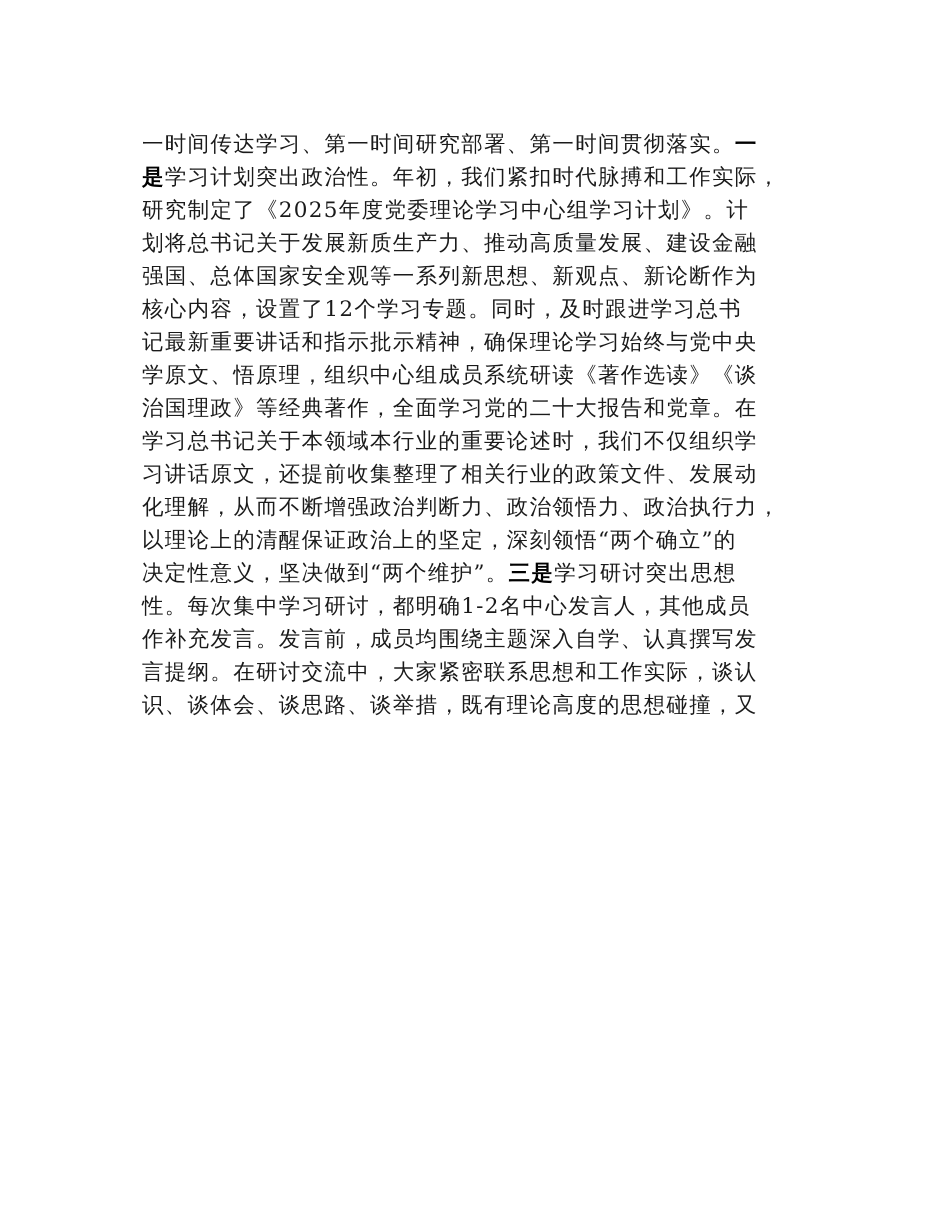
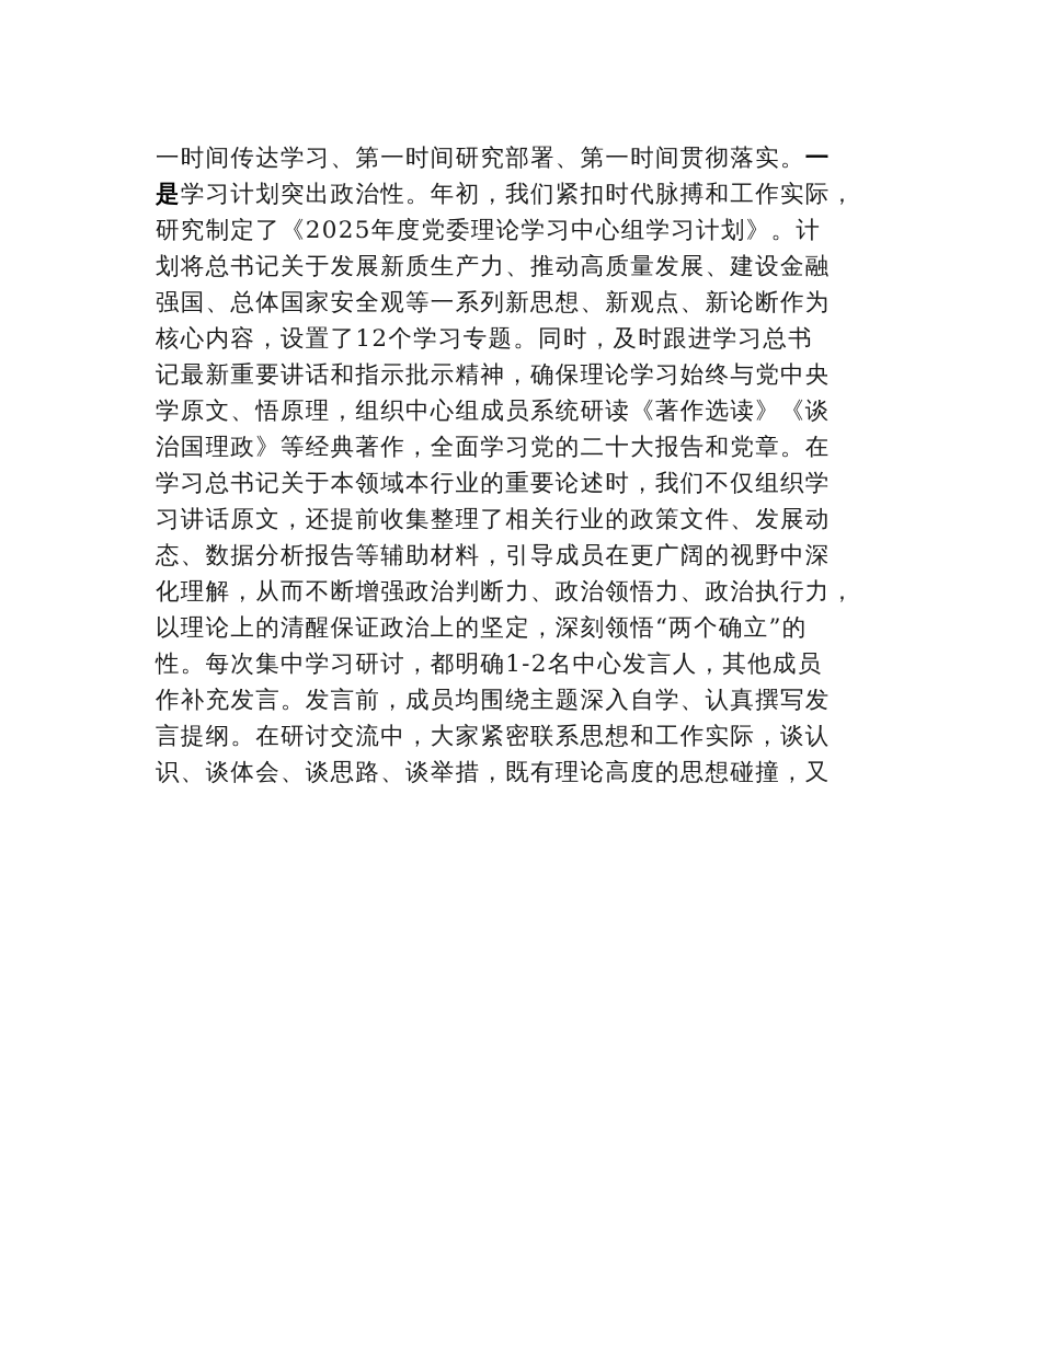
  一时间传达学习、第一时间研究部署、第一时间贯彻落实。一
  是学习计划突出政治性。年初，我们紧扣时代脉搏和工作实际，
  研究制定了《2025年度党委理论学习中心组学习计划》。计
  划将总书记关于发展新质生产力、推动高质量发展、建设金融
  强国、总体国家安全观等一系列新思想、新观点、新论断作为
  核心内容，设置了12个学习专题。同时，及时跟进学习总书
  记最新重要讲话和指示批示精神，确保理论学习始终与党中央
  学原文、悟原理，组织中心组成员系统研读《著作选读》《谈
  治国理政》等经典著作，全面学习党的二十大报告和党章。在
  学习总书记关于本领域本行业的重要论述时，我们不仅组织学
  习讲话原文，还提前收集整理了相关行业的政策文件、发展动
+ 态、数据分析报告等辅助材料，引导成员在更广阔的视野中深
  化理解，从而不断增强政治判断力、政治领悟力、政治执行力，
  以理论上的清醒保证政治上的坚定，深刻领悟“两个确立”的
- 决定性意义，坚决做到“两个维护”。三是学习研讨突出思想
  性。每次集中学习研讨，都明确1-2名中心发言人，其他成员
  作补充发言。发言前，成员均围绕主题深入自学、认真撰写发
  言提纲。在研讨交流中，大家紧密联系思想和工作实际，谈认
  识、谈体会、谈思路、谈举措，既有理论高度的思想碰撞，又
